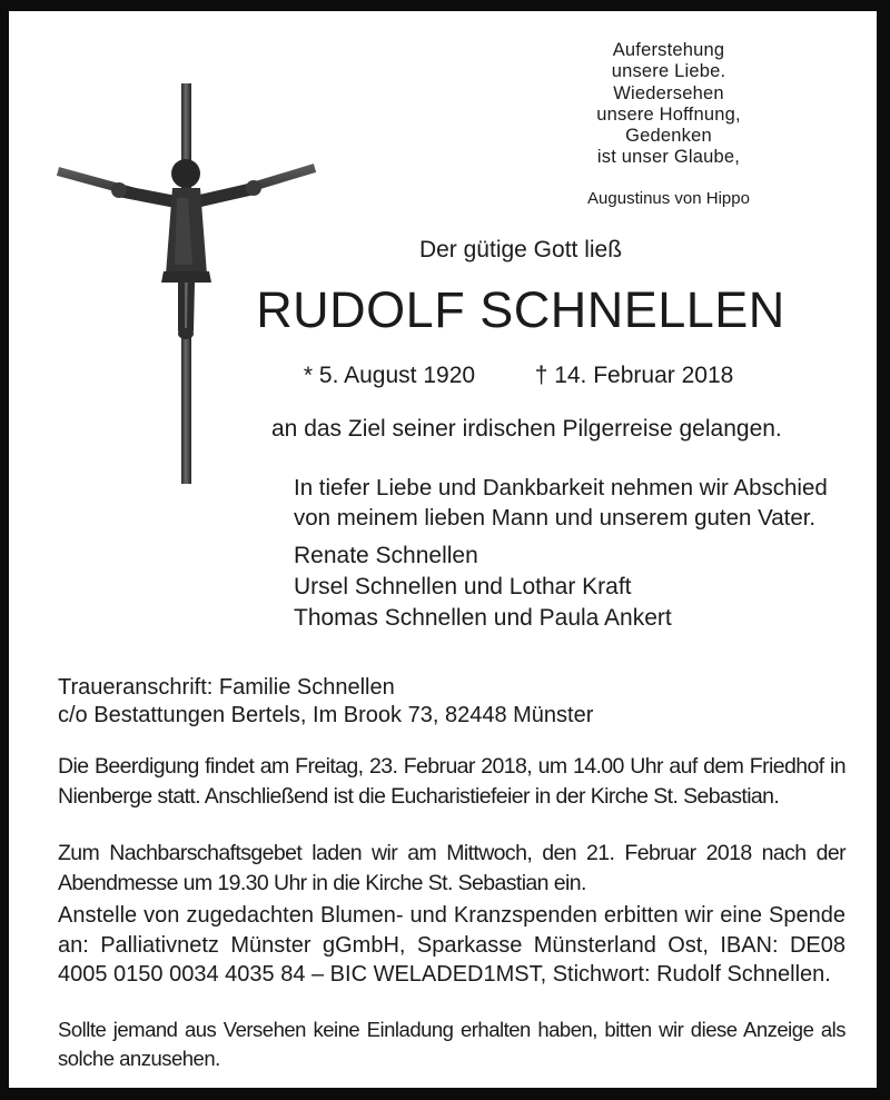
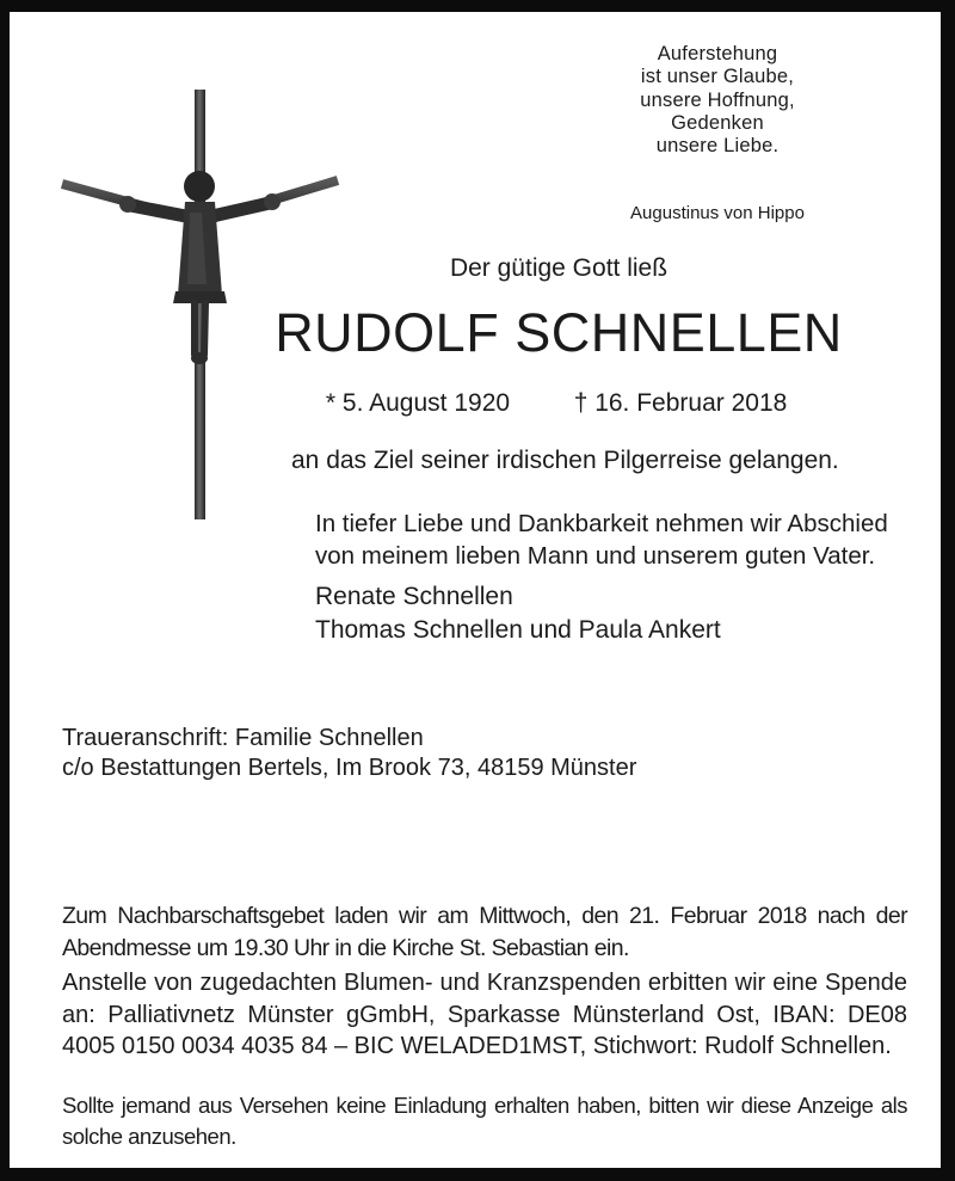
  Auferstehung
- unsere Liebe.
+ ist unser Glaube,
- Wiedersehen
  unsere Hoffnung,
  Gedenken
- ist unser Glaube,
+ unsere Liebe.
  Augustinus von Hippo
  Der gütige Gott ließ
  RUDOLF SCHNELLEN
  * 5. August 1920
- † 14. Februar 2018
+ † 16. Februar 2018
  an das Ziel seiner irdischen Pilgerreise gelangen.
  In tiefer Liebe und Dankbarkeit nehmen wir Abschied von meinem lieben Mann und unserem guten Vater.
  Renate Schnellen
- Ursel Schnellen und Lothar Kraft
  Thomas Schnellen und Paula Ankert
  Traueranschrift: Familie Schnellen
- c/o Bestattungen Bertels, Im Brook 73, 82448 Münster
+ c/o Bestattungen Bertels, Im Brook 73, 48159 Münster
- Die Beerdigung findet am Freitag, 23. Februar 2018, um 14.00 Uhr auf dem Friedhof in Nienberge statt. Anschließend ist die Eucharistiefeier in der Kirche St. Sebastian.
  Zum Nachbarschaftsgebet laden wir am Mittwoch, den 21. Februar 2018 nach der Abendmesse um 19.30 Uhr in die Kirche St. Sebastian ein.
  Anstelle von zugedachten Blumen- und Kranzspenden erbitten wir eine Spende an: Palliativnetz Münster gGmbH, Sparkasse Münsterland Ost, IBAN: DE08 4005 0150 0034 4035 84 – BIC WELADED1MST, Stichwort: Rudolf Schnellen.
  Sollte jemand aus Versehen keine Einladung erhalten haben, bitten wir diese Anzeige als solche anzusehen.
